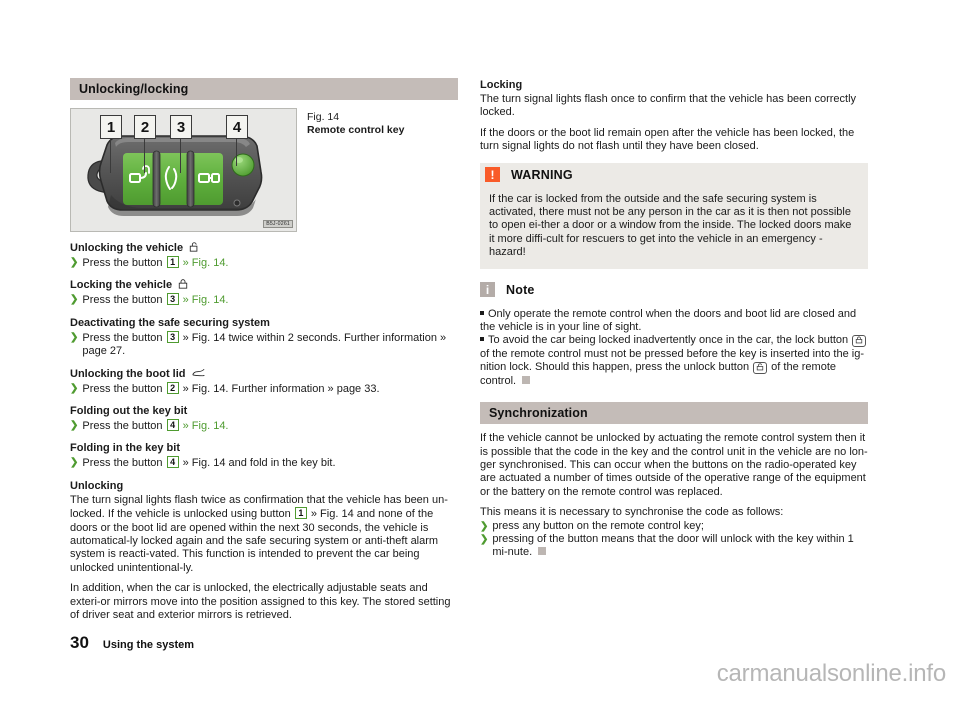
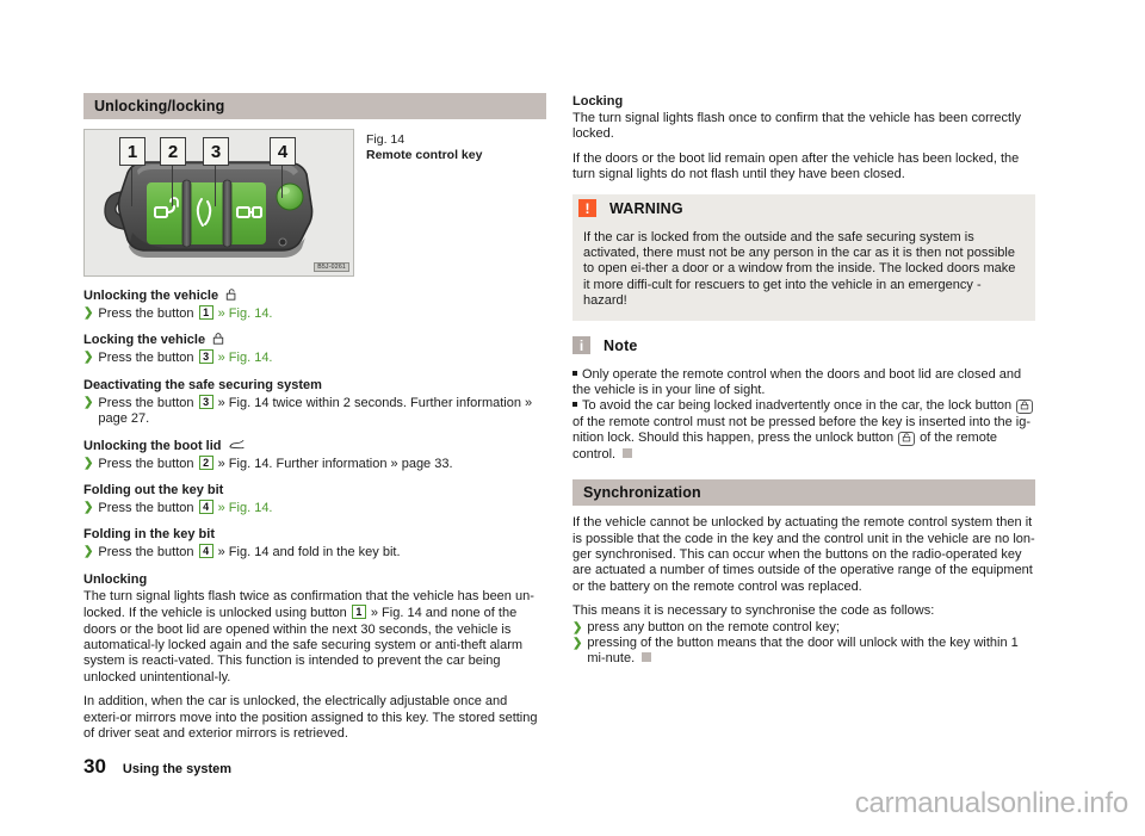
  Unlocking/locking
  1
  2
  3
  4
  Fig. 14
  Remote control key
  Unlocking the vehicle
  ❯
  Press the button 1 » Fig. 14.
  Locking the vehicle
  ❯
  Press the button 3 » Fig. 14.
  Deactivating the safe securing system
  ❯
  Press the button 3 » Fig. 14 twice within 2 seconds. Further information » page 27.
  Unlocking the boot lid
  ❯
  Press the button 2 » Fig. 14. Further information » page 33.
  Folding out the key bit
  ❯
  Press the button 4 » Fig. 14.
  Folding in the key bit
  ❯
  Press the button 4 » Fig. 14 and fold in the key bit.
  Unlocking
  The turn signal lights flash twice as confirmation that the vehicle has been un-locked. If the vehicle is unlocked using button 1 » Fig. 14 and none of the doors or the boot lid are opened within the next 30 seconds, the vehicle is automatical-ly locked again and the safe securing system or anti-theft alarm system is reacti-vated. This function is intended to prevent the car being unlocked unintentional-ly.
- In addition, when the car is unlocked, the electrically adjustable seats and exteri-or mirrors move into the position assigned to this key. The stored setting of driver seat and exterior mirrors is retrieved.
+ In addition, when the car is unlocked, the electrically adjustable once and exteri-or mirrors move into the position assigned to this key. The stored setting of driver seat and exterior mirrors is retrieved.
  Locking
  The turn signal lights flash once to confirm that the vehicle has been correctly locked.
  If the doors or the boot lid remain open after the vehicle has been locked, the turn signal lights do not flash until they have been closed.
  !
  WARNING
  If the car is locked from the outside and the safe securing system is activated, there must not be any person in the car as it is then not possible to open ei-ther a door or a window from the inside. The locked doors make it more diffi-cult for rescuers to get into the vehicle in an emergency - hazard!
  i
  Note
  Only operate the remote control when the doors and boot lid are closed and the vehicle is in your line of sight.
  To avoid the car being locked inadvertently once in the car, the lock button of the remote control must not be pressed before the key is inserted into the ig-nition lock. Should this happen, press the unlock button of the remote control.
  Synchronization
  If the vehicle cannot be unlocked by actuating the remote control system then it is possible that the code in the key and the control unit in the vehicle are no lon-ger synchronised. This can occur when the buttons on the radio-operated key are actuated a number of times outside of the operative range of the equipment or the battery on the remote control was replaced.
  This means it is necessary to synchronise the code as follows:
  ❯
  press any button on the remote control key;
  ❯
  pressing of the button means that the door will unlock with the key within 1 mi-nute.
  30
  Using the system
  carmanualsonline.info
